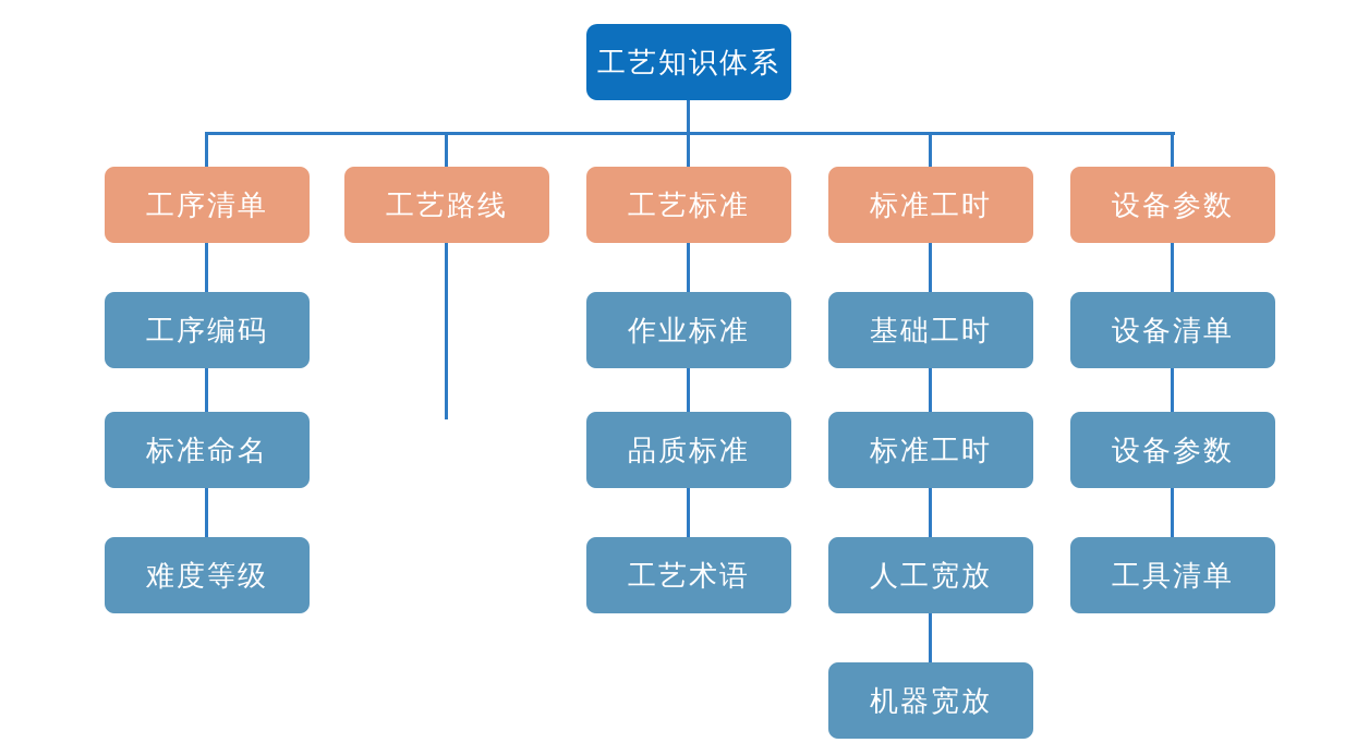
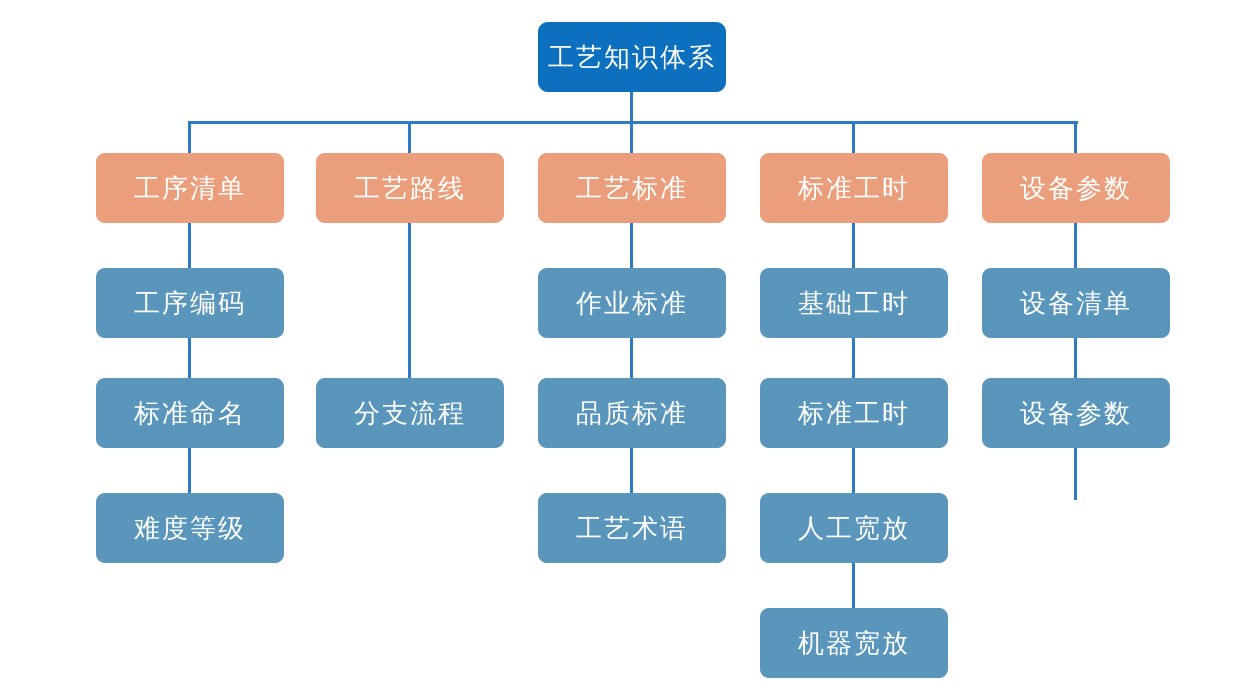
  工艺知识体系
  工序清单
  工艺路线
  工艺标准
  标准工时
  设备参数
  工序编码
  标准命名
  难度等级
+ 分支流程
  作业标准
  品质标准
  工艺术语
  基础工时
  标准工时
  人工宽放
  机器宽放
  设备清单
  设备参数
- 工具清单
